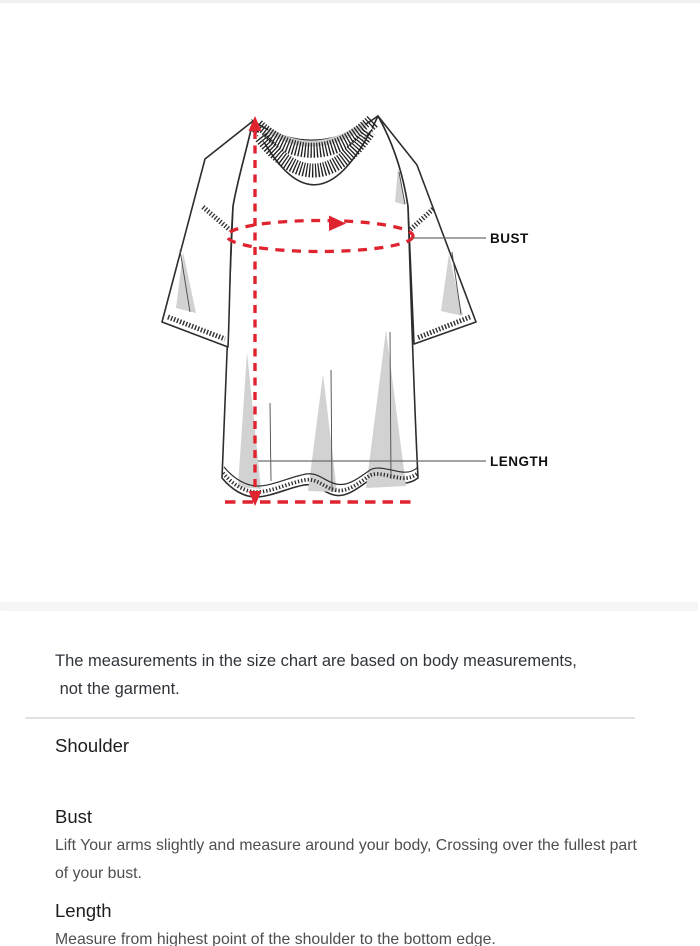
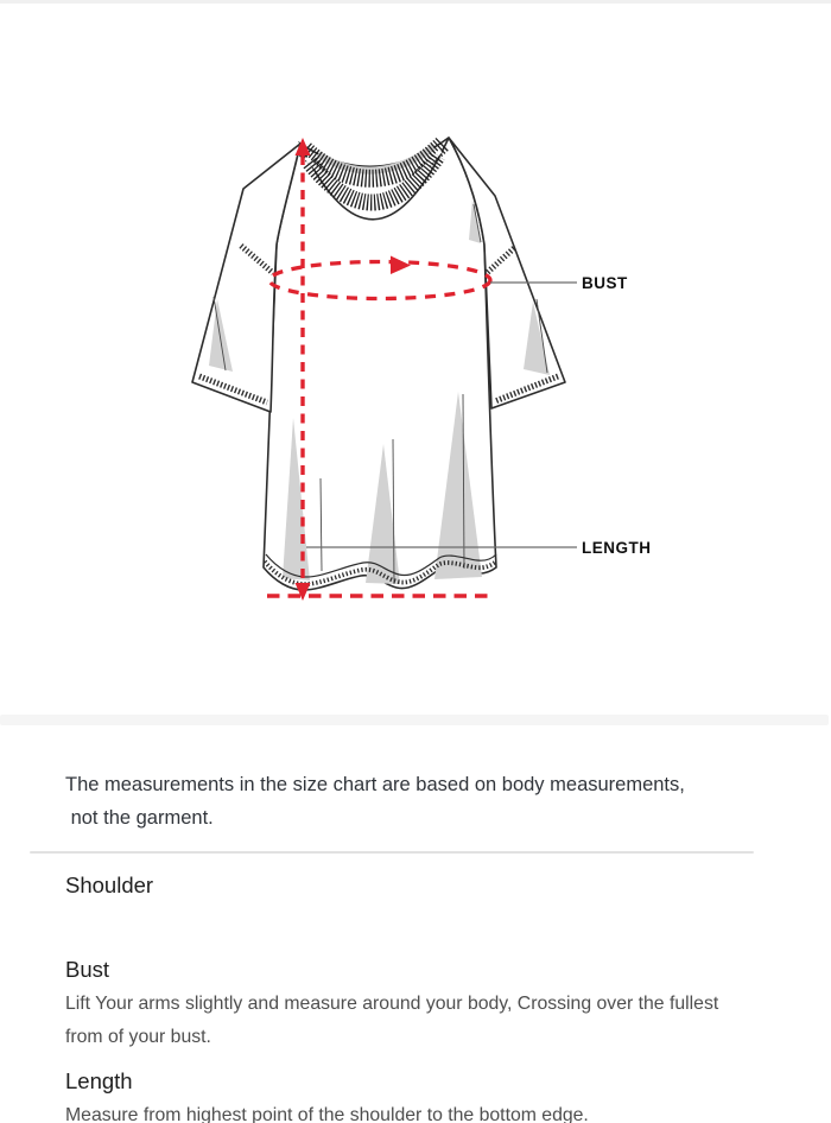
  BUST
  LENGTH
  The measurements in the size chart are based on body measurements,
  not the garment.
  Shoulder
  Bust
- Lift Your arms slightly and measure around your body, Crossing over the fullest part of your bust.
+ Lift Your arms slightly and measure around your body, Crossing over the fullest from of your bust.
  Length
  Measure from highest point of the shoulder to the bottom edge.
